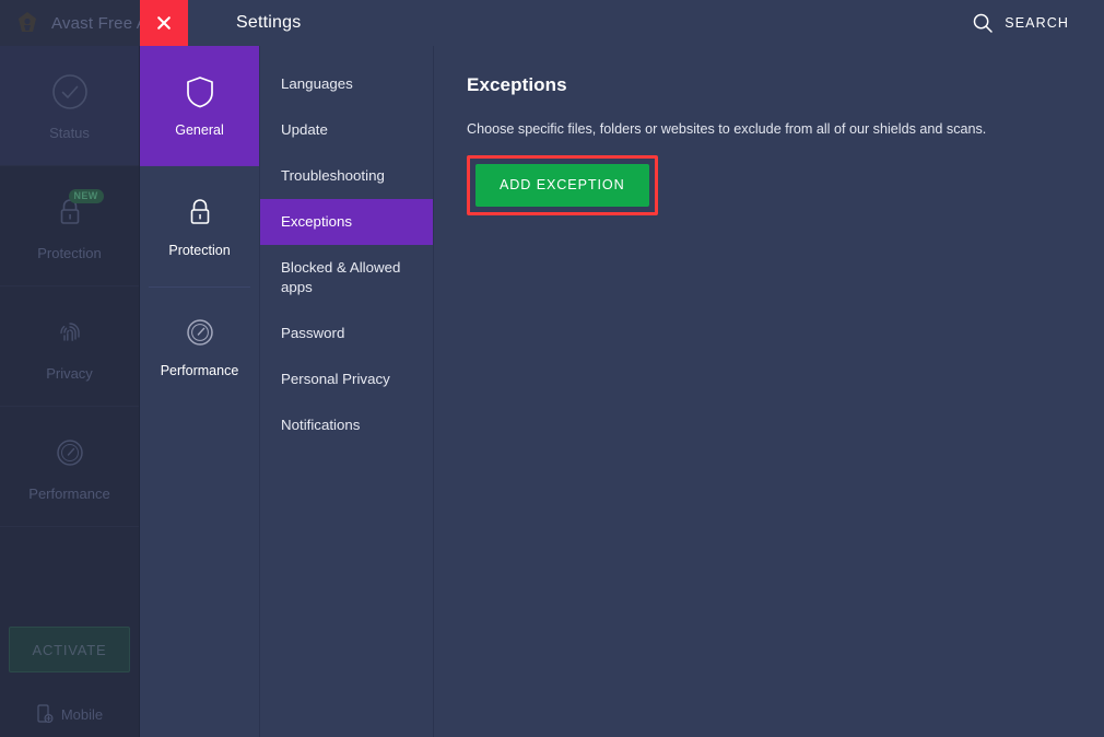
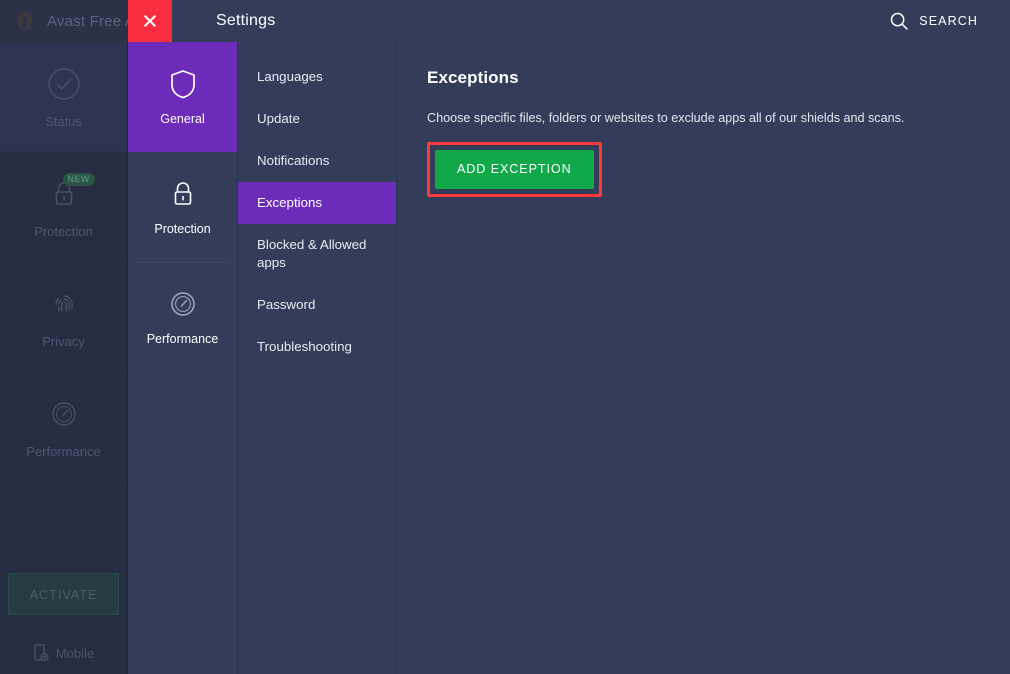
  Avast Free
  Status
  NEW
  Protection
  Privacy
  Performance
  ACTIVATE
  Mobile
  Settings
  SEARCH
  General
  Protection
  Performance
  Languages
  Update
- Troubleshooting
+ Notifications
  Exceptions
  Blocked & Allowed apps
  Password
- Personal Privacy
- Notifications
+ Troubleshooting
  Exceptions
- Choose specific files, folders or websites to exclude from all of our shields and scans.
+ Choose specific files, folders or websites to exclude apps all of our shields and scans.
  ADD EXCEPTION
